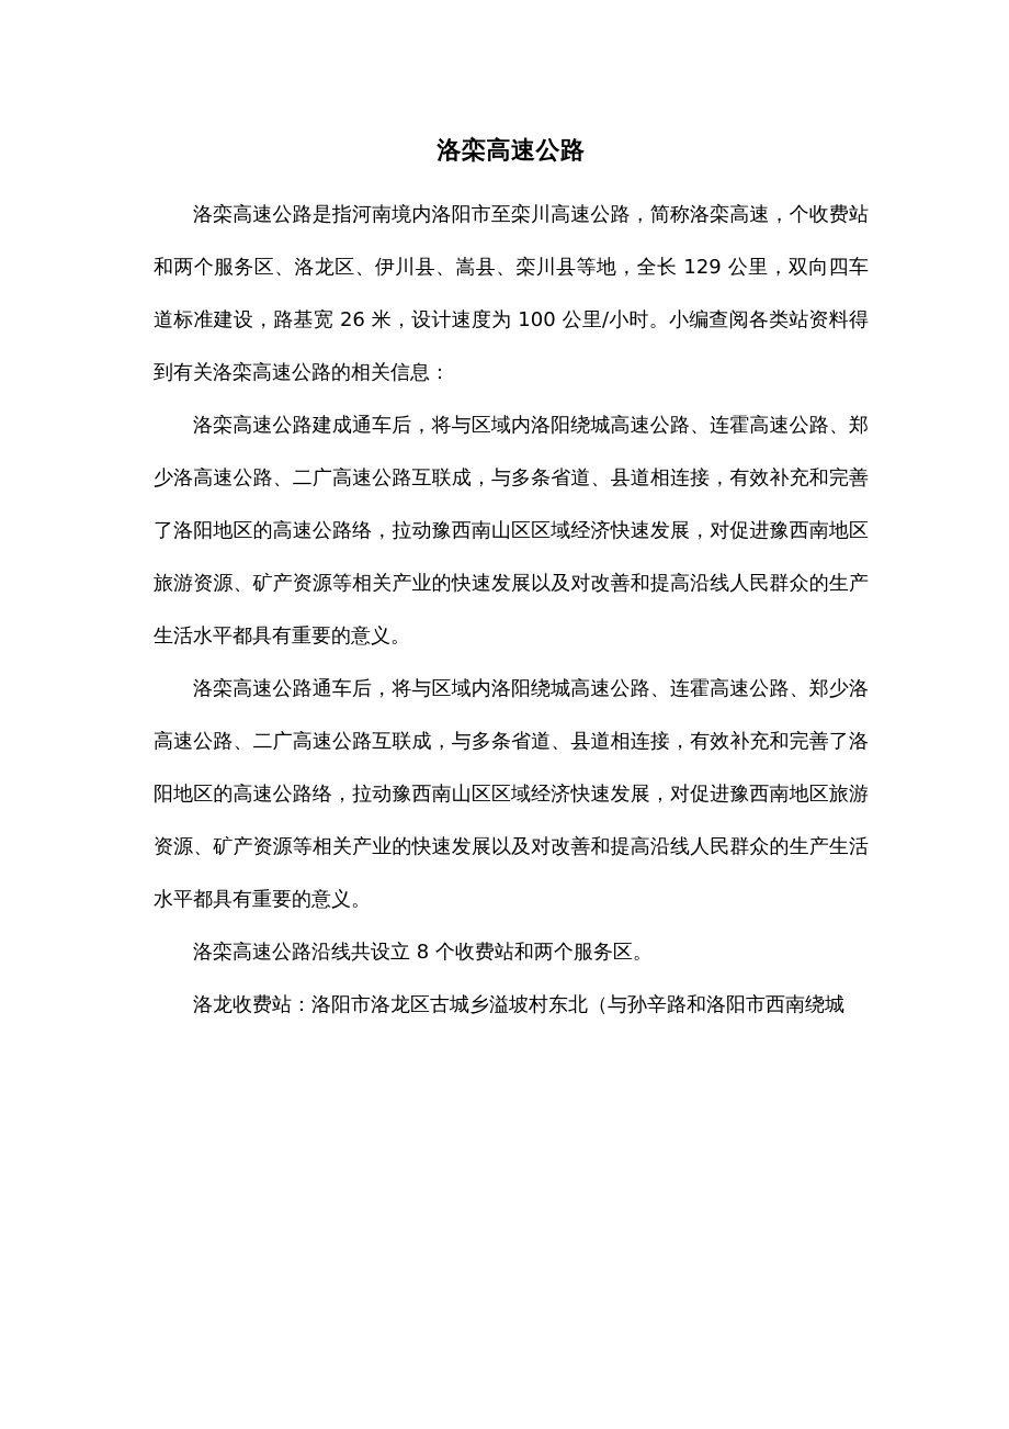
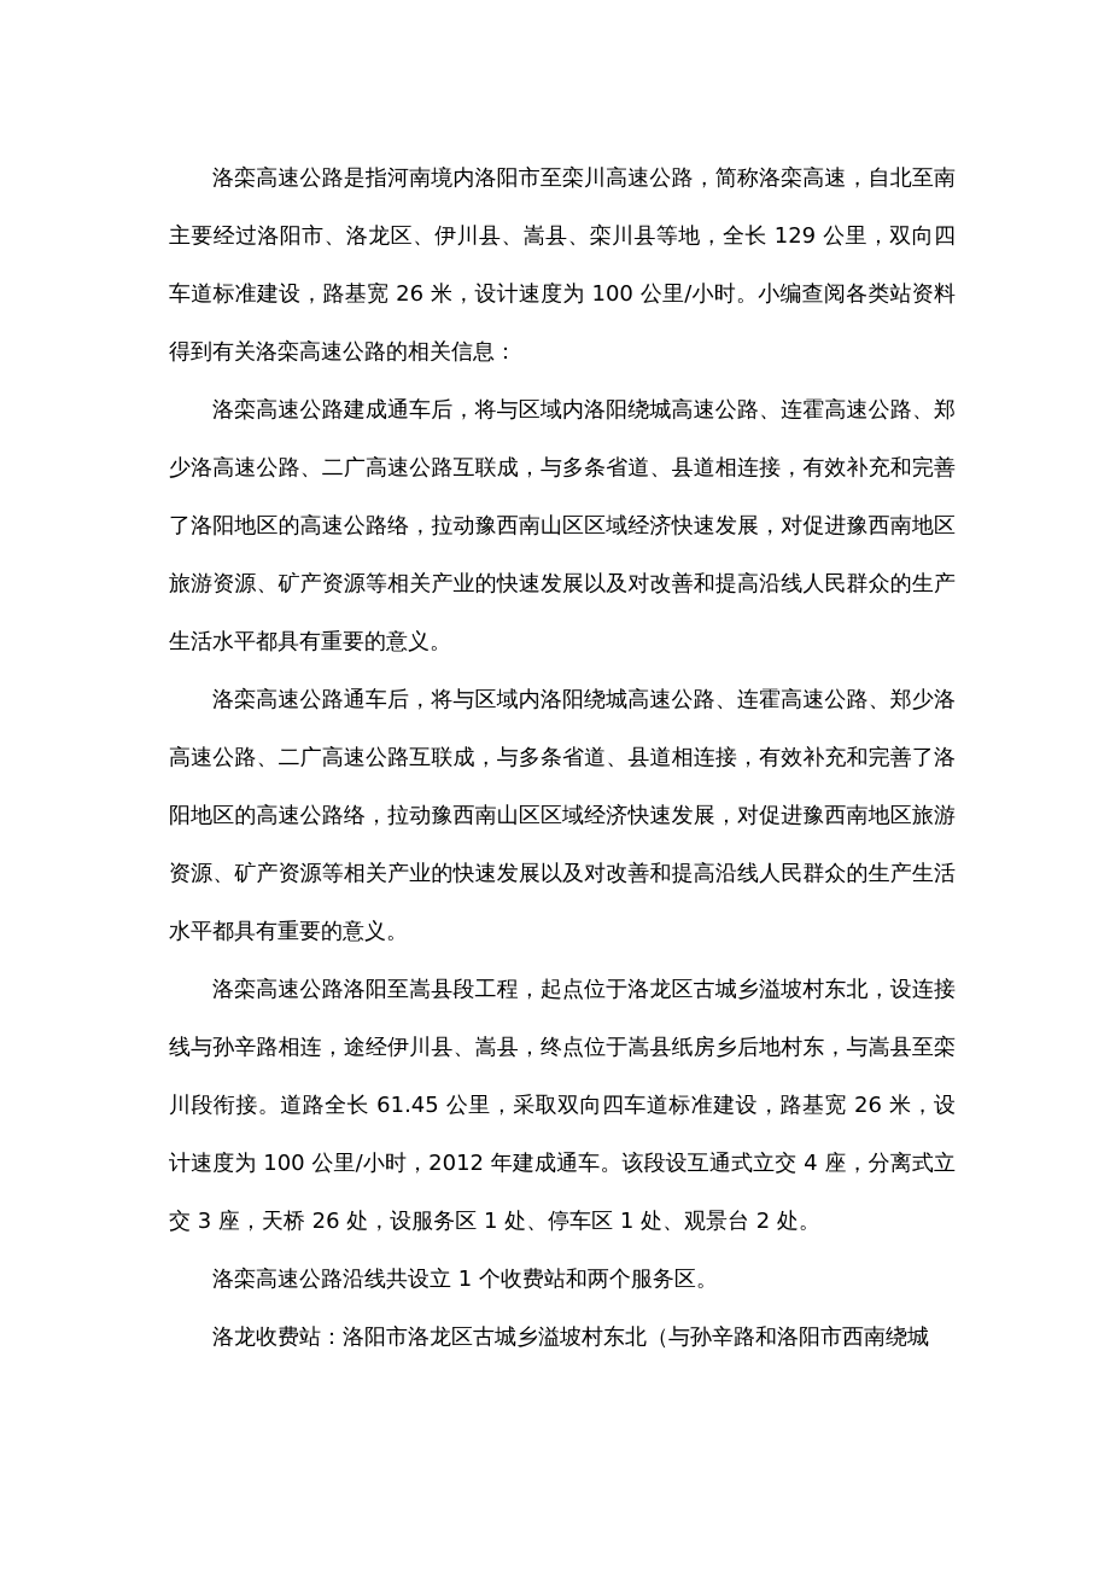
- 洛栾高速公路
- 洛栾高速公路是指河南境内洛阳市至栾川高速公路，简称洛栾高速，个收费站和两个服务区、洛龙区、伊川县、嵩县、栾川县等地，全长 129 公里，双向四车道标准建设，路基宽 26 米，设计速度为 100 公里/小时。小编查阅各类站资料得到有关洛栾高速公路的相关信息：
+ 洛栾高速公路是指河南境内洛阳市至栾川高速公路，简称洛栾高速，自北至南主要经过洛阳市、洛龙区、伊川县、嵩县、栾川县等地，全长 129 公里，双向四车道标准建设，路基宽 26 米，设计速度为 100 公里/小时。小编查阅各类站资料得到有关洛栾高速公路的相关信息：
  洛栾高速公路建成通车后，将与区域内洛阳绕城高速公路、连霍高速公路、郑少洛高速公路、二广高速公路互联成，与多条省道、县道相连接，有效补充和完善了洛阳地区的高速公路络，拉动豫西南山区区域经济快速发展，对促进豫西南地区旅游资源、矿产资源等相关产业的快速发展以及对改善和提高沿线人民群众的生产生活水平都具有重要的意义。
  洛栾高速公路通车后，将与区域内洛阳绕城高速公路、连霍高速公路、郑少洛高速公路、二广高速公路互联成，与多条省道、县道相连接，有效补充和完善了洛阳地区的高速公路络，拉动豫西南山区区域经济快速发展，对促进豫西南地区旅游资源、矿产资源等相关产业的快速发展以及对改善和提高沿线人民群众的生产生活水平都具有重要的意义。
+ 洛栾高速公路洛阳至嵩县段工程，起点位于洛龙区古城乡溢坡村东北，设连接线与孙辛路相连，途经伊川县、嵩县，终点位于嵩县纸房乡后地村东，与嵩县至栾川段衔接。道路全长 61.45 公里，采取双向四车道标准建设，路基宽 26 米，设计速度为 100 公里/小时，2012 年建成通车。该段设互通式立交 4 座，分离式立交 3 座，天桥 26 处，设服务区 1 处、停车区 1 处、观景台 2 处。
- 洛栾高速公路沿线共设立 8 个收费站和两个服务区。
+ 洛栾高速公路沿线共设立 1 个收费站和两个服务区。
  洛龙收费站：洛阳市洛龙区古城乡溢坡村东北（与孙辛路和洛阳市西南绕城
